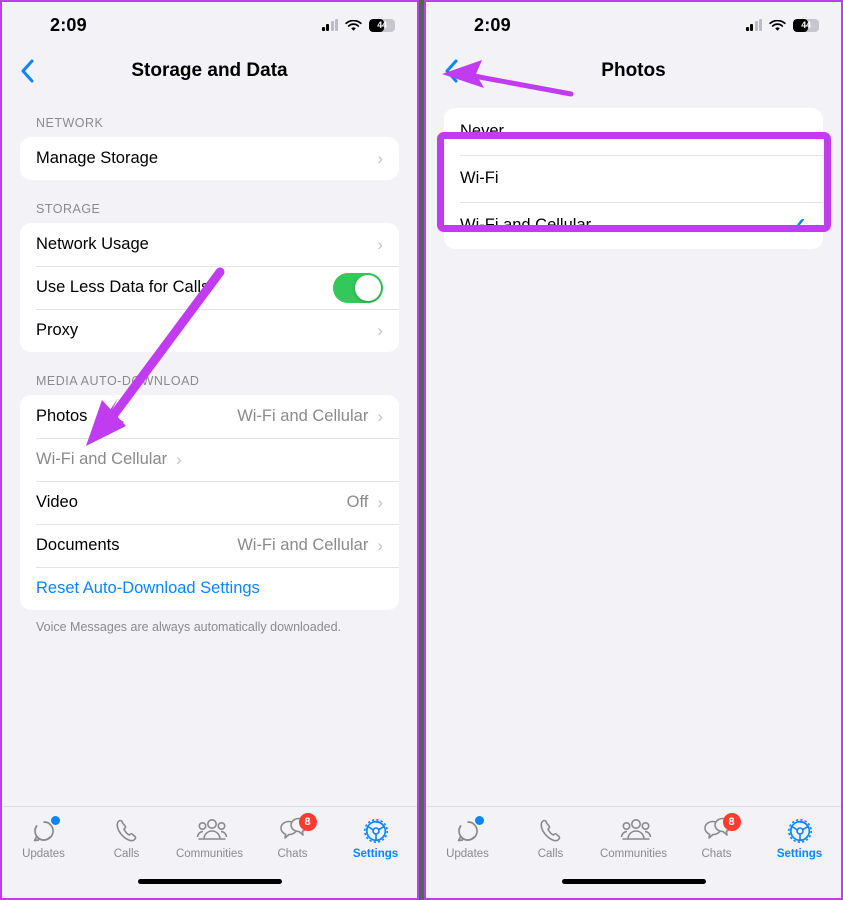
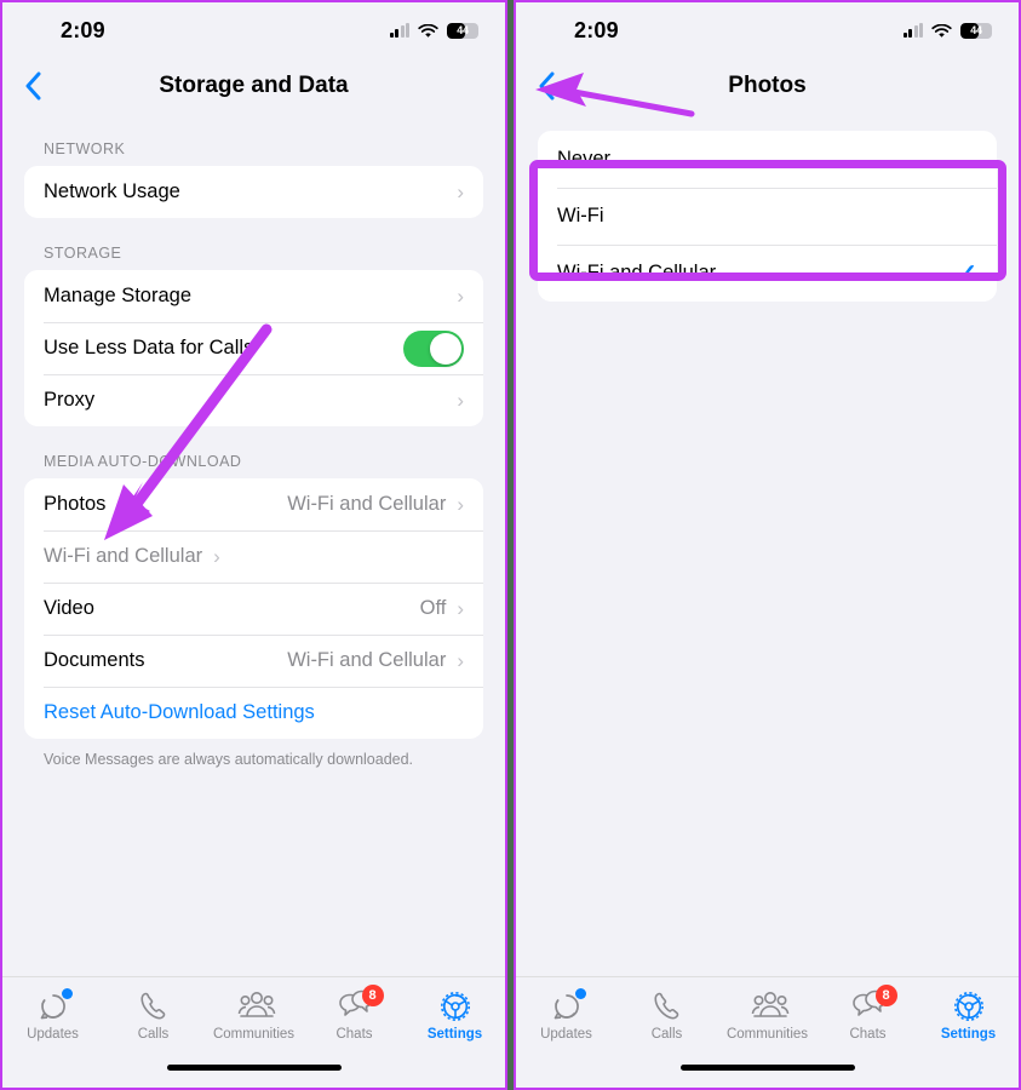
  2:09
  44
  Storage and Data
  NETWORK
- Manage Storage
+ Network Usage
  ›
  STORAGE
- Network Usage
+ Manage Storage
  ›
  Use Less Data for Call
  Proxy
  ›
  MEDIA AUTO-DWNLOAD
  Photos
  Wi-Fi and Cellular
  ›
  Wi-Fi and Cellular
  ›
  Video
  Off
  ›
  Documents
  Wi-Fi and Cellular
  ›
  Reset Auto-Download Settings
  Voice Messages are always automatically downloaded.
  Updates
  Calls
  Communities
  8
  Chats
  Settings
  2:09
  44
  Photos
  Never
  Wi-Fi
  Wi-Fi and Cellular
  ✓
  Updates
  Calls
  Communities
  8
  Chats
  Settings
